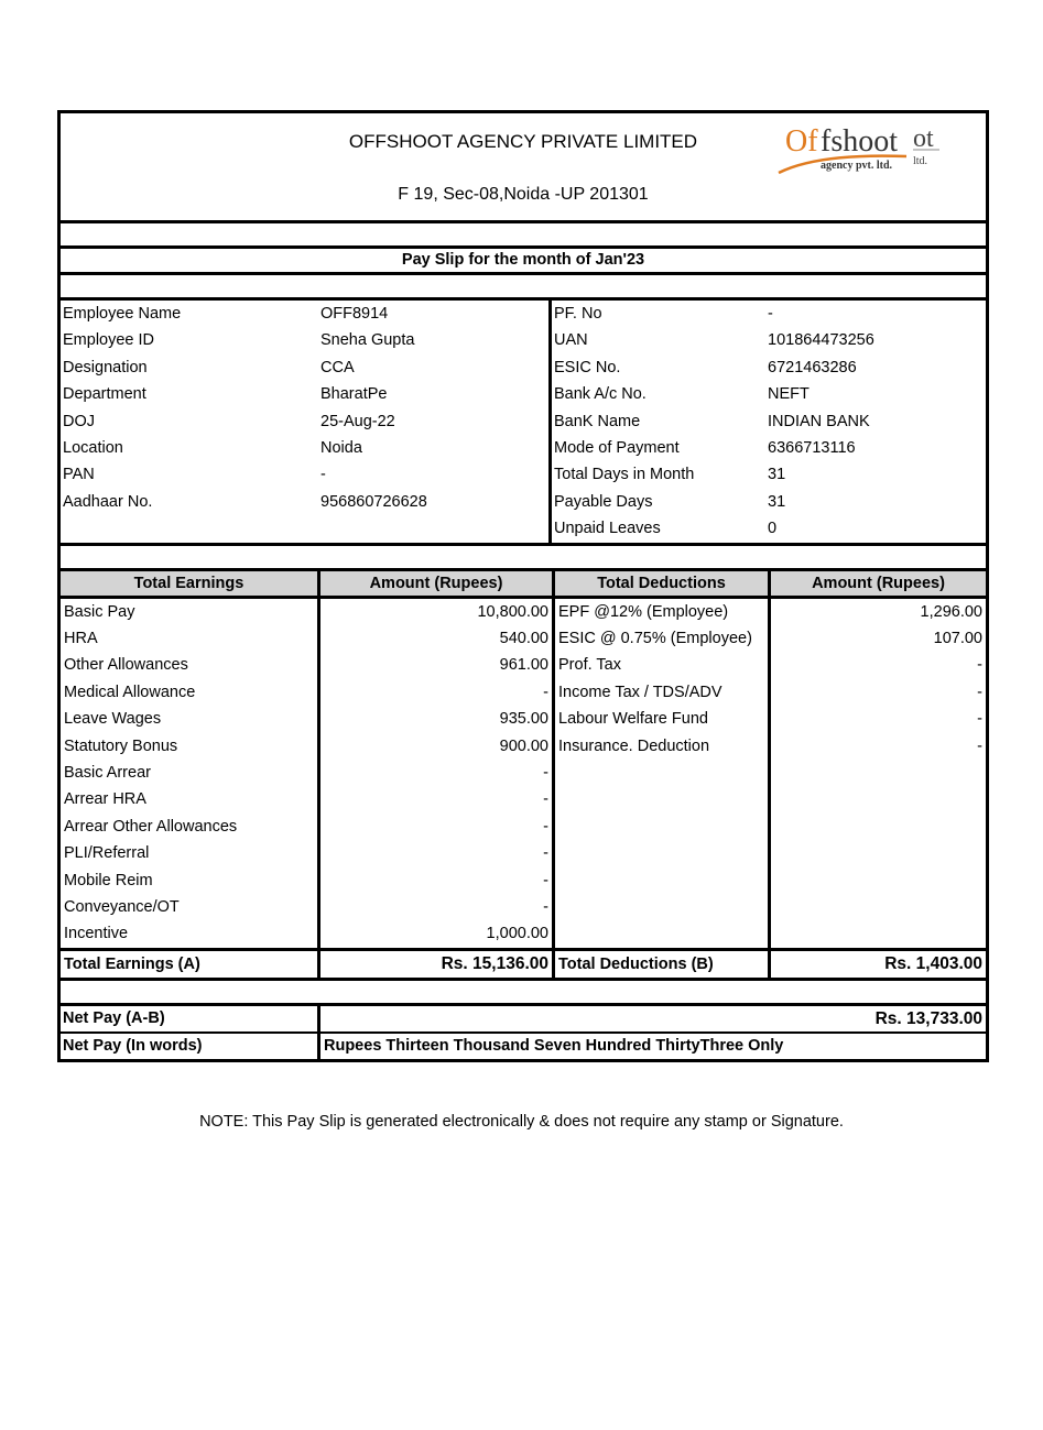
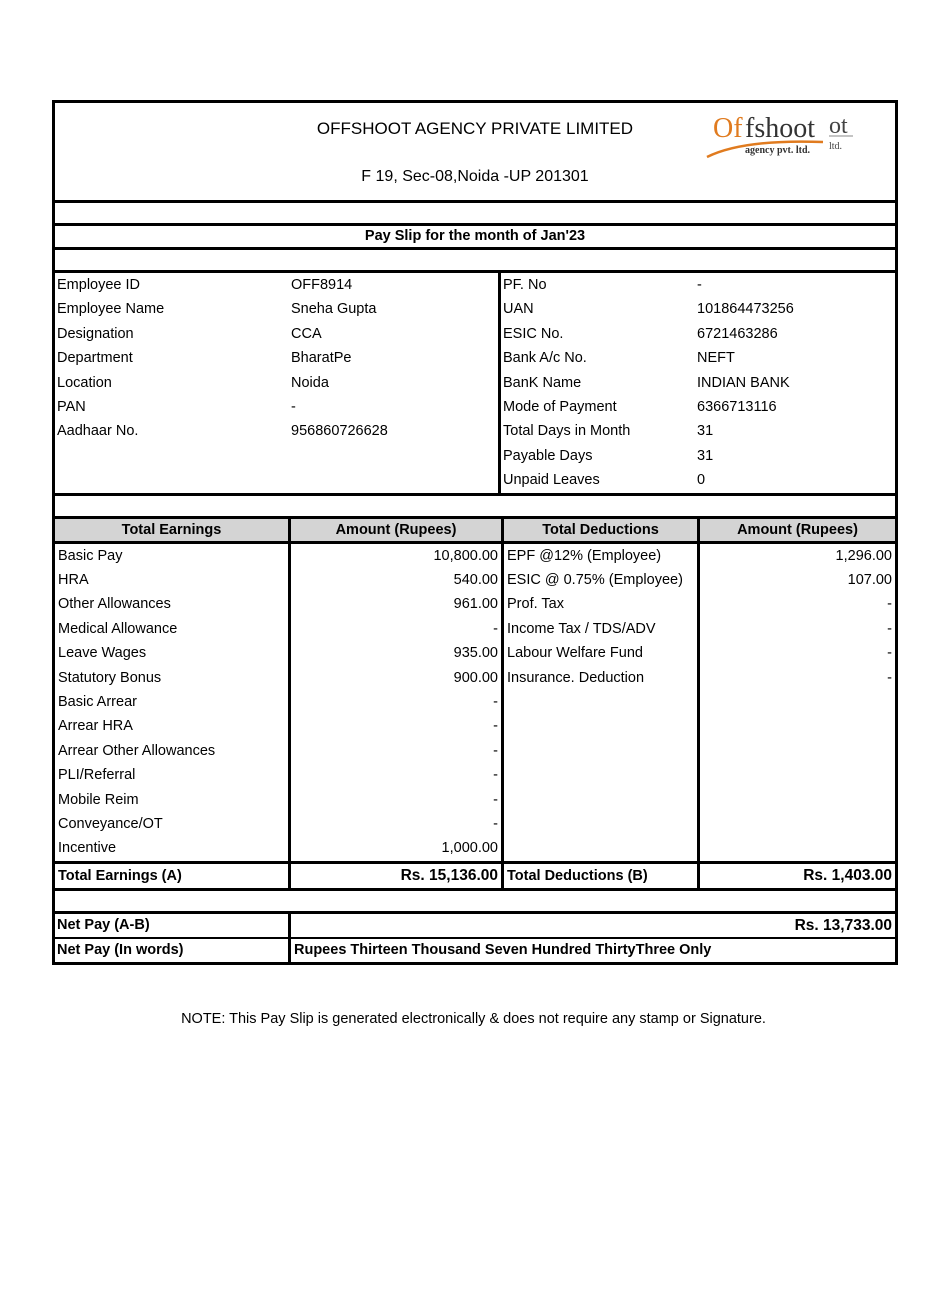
  OFFSHOOT AGENCY PRIVATE LIMITED
  F 19, Sec-08,Noida -UP 201301
  Of
  fshoot
  ot
  agency pvt. ltd.
  ltd.
  Pay Slip for the month of Jan'23
- Employee Name
+ Employee ID
  OFF8914
- Employee ID
+ Employee Name
  Sneha Gupta
  Designation
  CCA
  Department
  BharatPe
- DOJ
- 25-Aug-22
  Location
  Noida
  PAN
  -
  Aadhaar No.
  956860726628
  PF. No
  -
  UAN
  101864473256
  ESIC No.
  6721463286
  Bank A/c No.
  NEFT
  BanK Name
  INDIAN BANK
  Mode of Payment
  6366713116
  Total Days in Month
  31
  Payable Days
  31
  Unpaid Leaves
  0
  Total Earnings	Amount (Rupees)	Total Deductions	Amount (Rupees)
  Basic Pay	10,800.00	EPF @12% (Employee)	1,296.00
  HRA	540.00	ESIC @ 0.75% (Employee)	107.00
  Other Allowances	961.00	Prof. Tax	-
  Medical Allowance	-	Income Tax / TDS/ADV	-
  Leave Wages	935.00	Labour Welfare Fund	-
  Statutory Bonus	900.00	Insurance. Deduction	-
  Basic Arrear	-
  Arrear HRA	-
  Arrear Other Allowances	-
  PLI/Referral	-
  Mobile Reim	-
  Conveyance/OT	-
  Incentive	1,000.00
  Total Earnings (A)	Rs. 15,136.00	Total Deductions (B)	Rs. 1,403.00
  Net Pay (A-B)
  Rs. 13,733.00
  Net Pay (In words)
  Rupees Thirteen Thousand Seven Hundred ThirtyThree Only
  NOTE: This Pay Slip is generated electronically & does not require any stamp or Signature.
